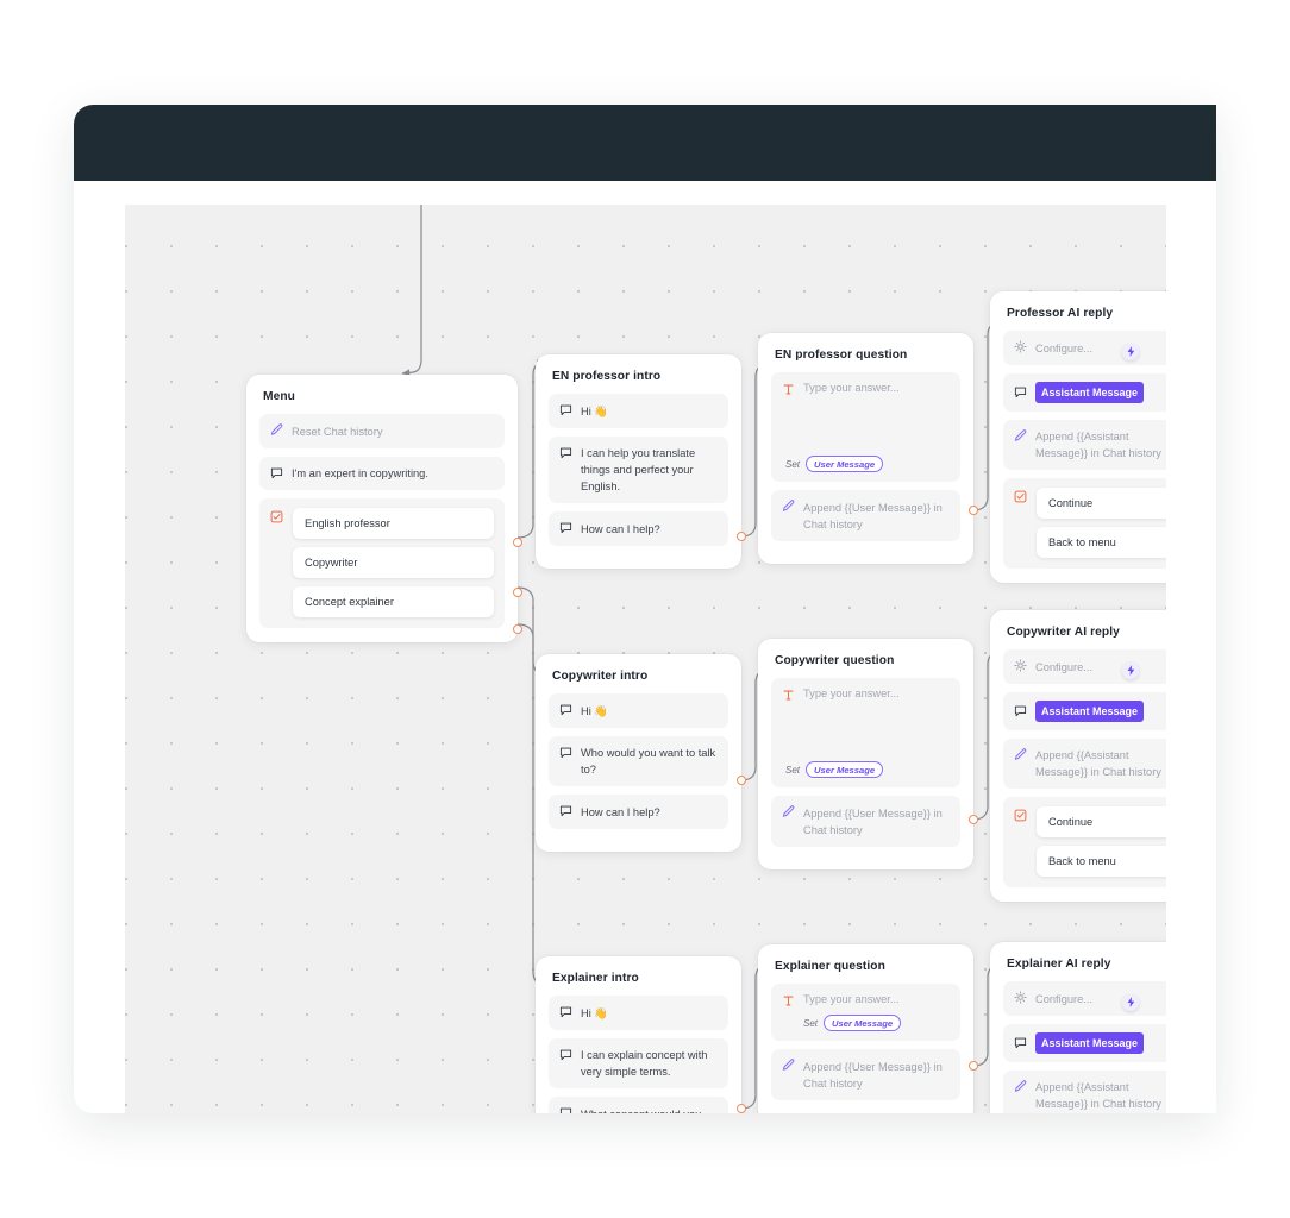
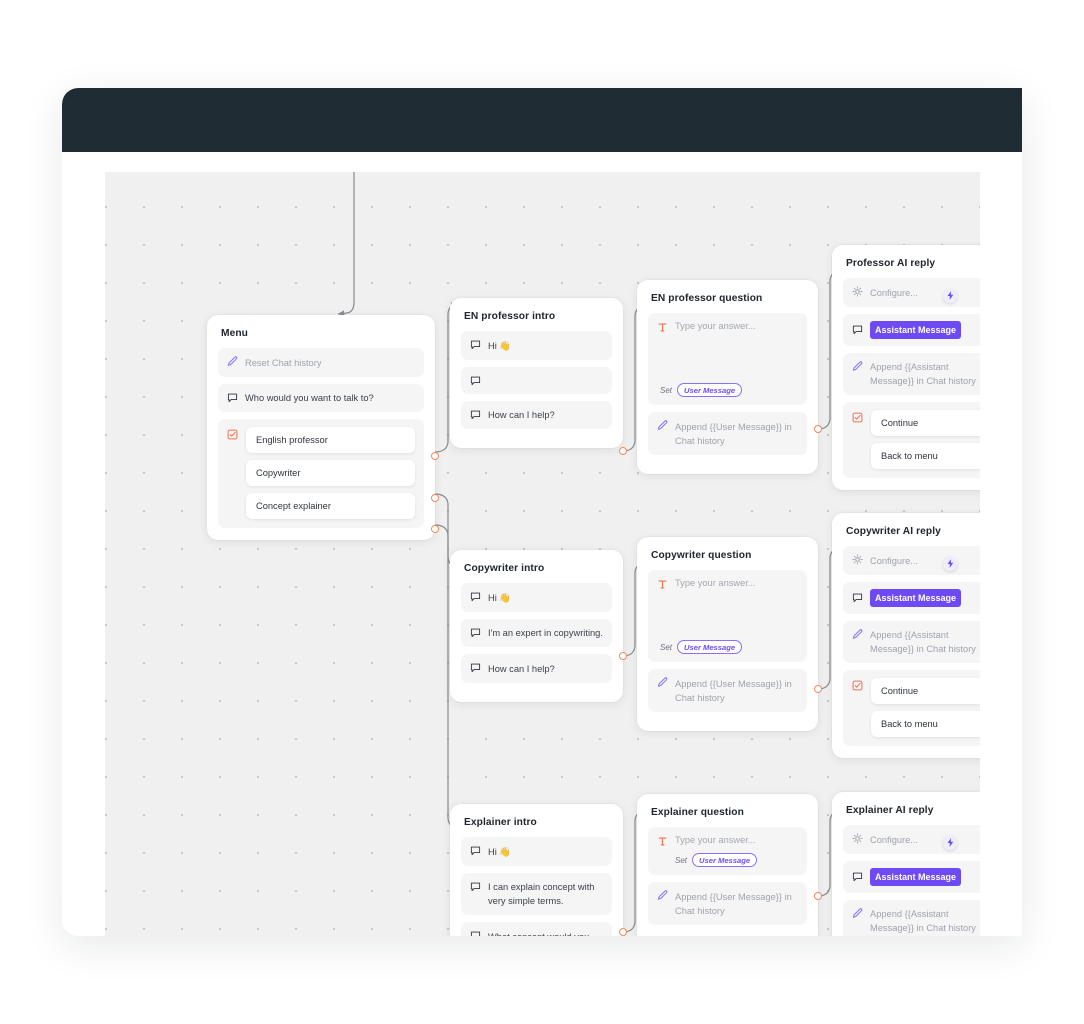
  Menu
  Reset Chat history
- I'm an expert in copywriting.
+ Who would you want to talk to?
  English professor
  Copywriter
  Concept explainer
  EN professor intro
  Hi 👋
- I can help you translate things and perfect your English.
  How can I help?
  EN professor question
  Type your answer...
  Set
  User Message
  Append {{User Message}} in Chat history
  Professor AI reply
  Configure...
  Assistant Message
  Append {{Assistant Message}} in Chat history
  Continue
  Back to menu
  Copywriter intro
  Hi 👋
- Who would you want to talk to?
+ I'm an expert in copywriting.
  How can I help?
  Copywriter question
  Type your answer...
  Set
  User Message
  Append {{User Message}} in Chat history
  Copywriter AI reply
  Configure...
  Assistant Message
  Append {{Assistant Message}} in Chat history
  Continue
  Back to menu
  Explainer intro
  Hi 👋
  I can explain concept with very simple terms.
  Explainer question
  Type your answer...
  Set
  User Message
  Append {{User Message}} in Chat history
  Explainer AI reply
  Configure...
  Assistant Message
  Append {{Assistant Message}} in Chat history
